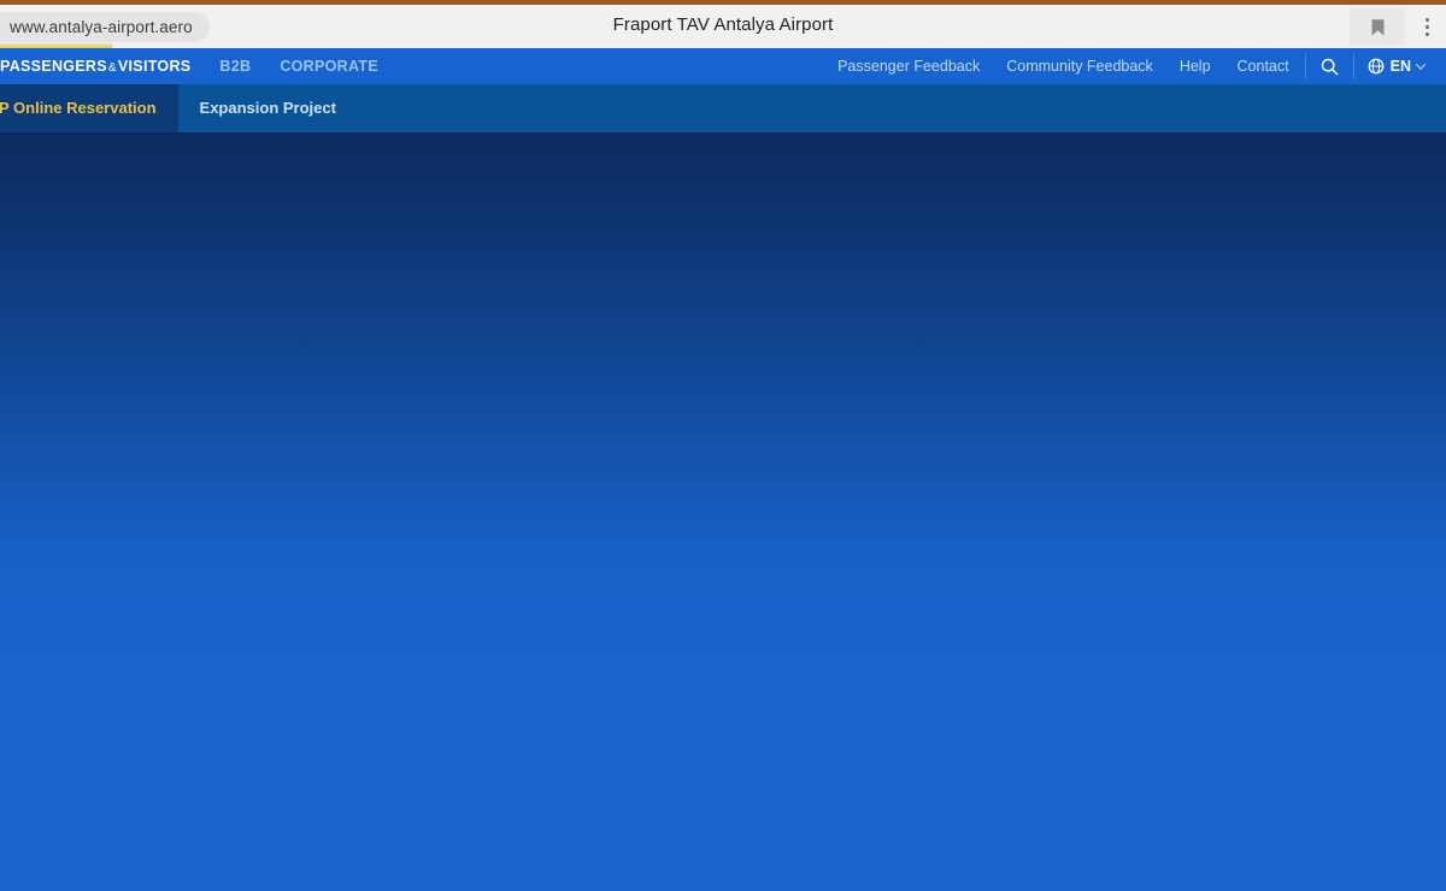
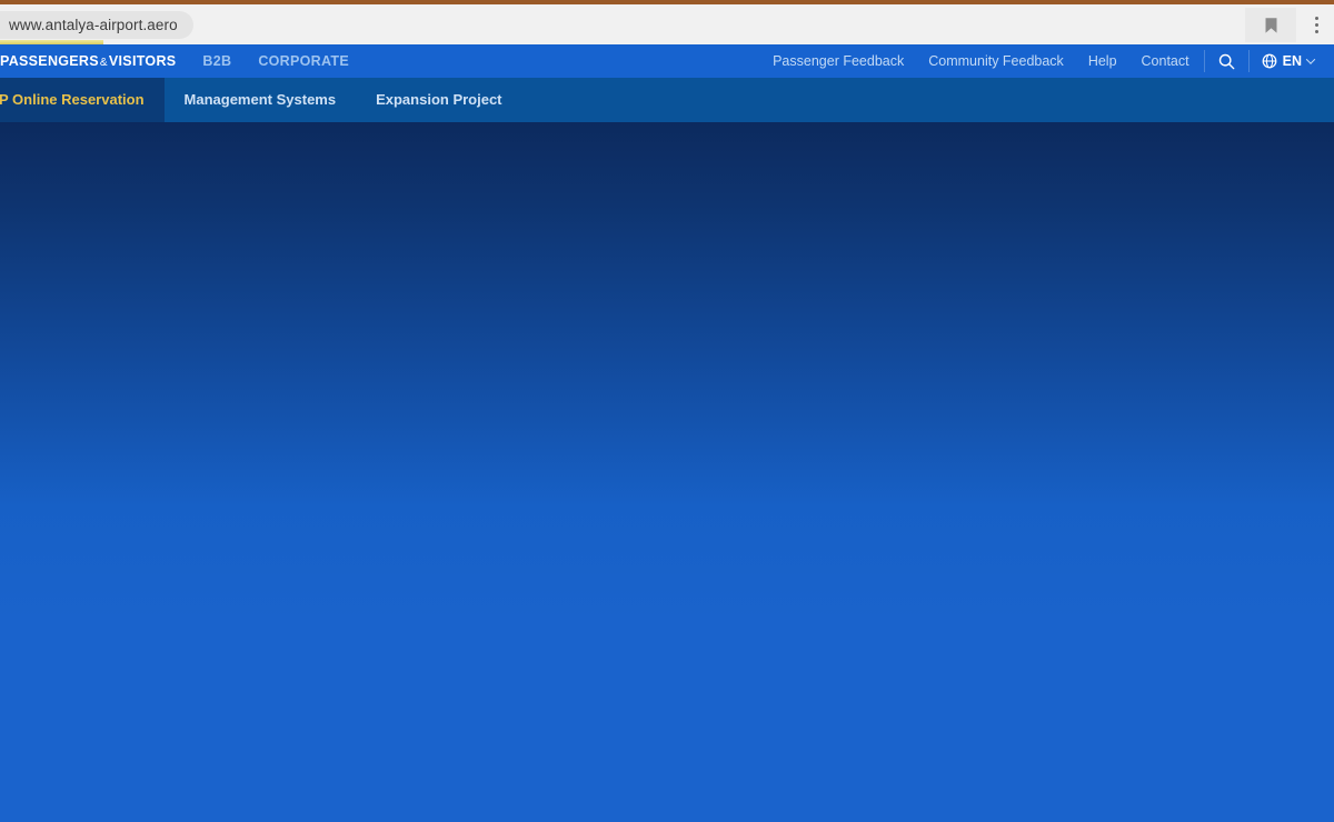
  www.antalya-airport.aero
- Fraport TAV Antalya Airport
  PASSENGERS&VISITORS
  B2B
  CORPORATE
  Passenger Feedback
  Community Feedback
  Help
  Contact
  EN
  P Online Reservation
+ Management Systems
  Expansion Project
